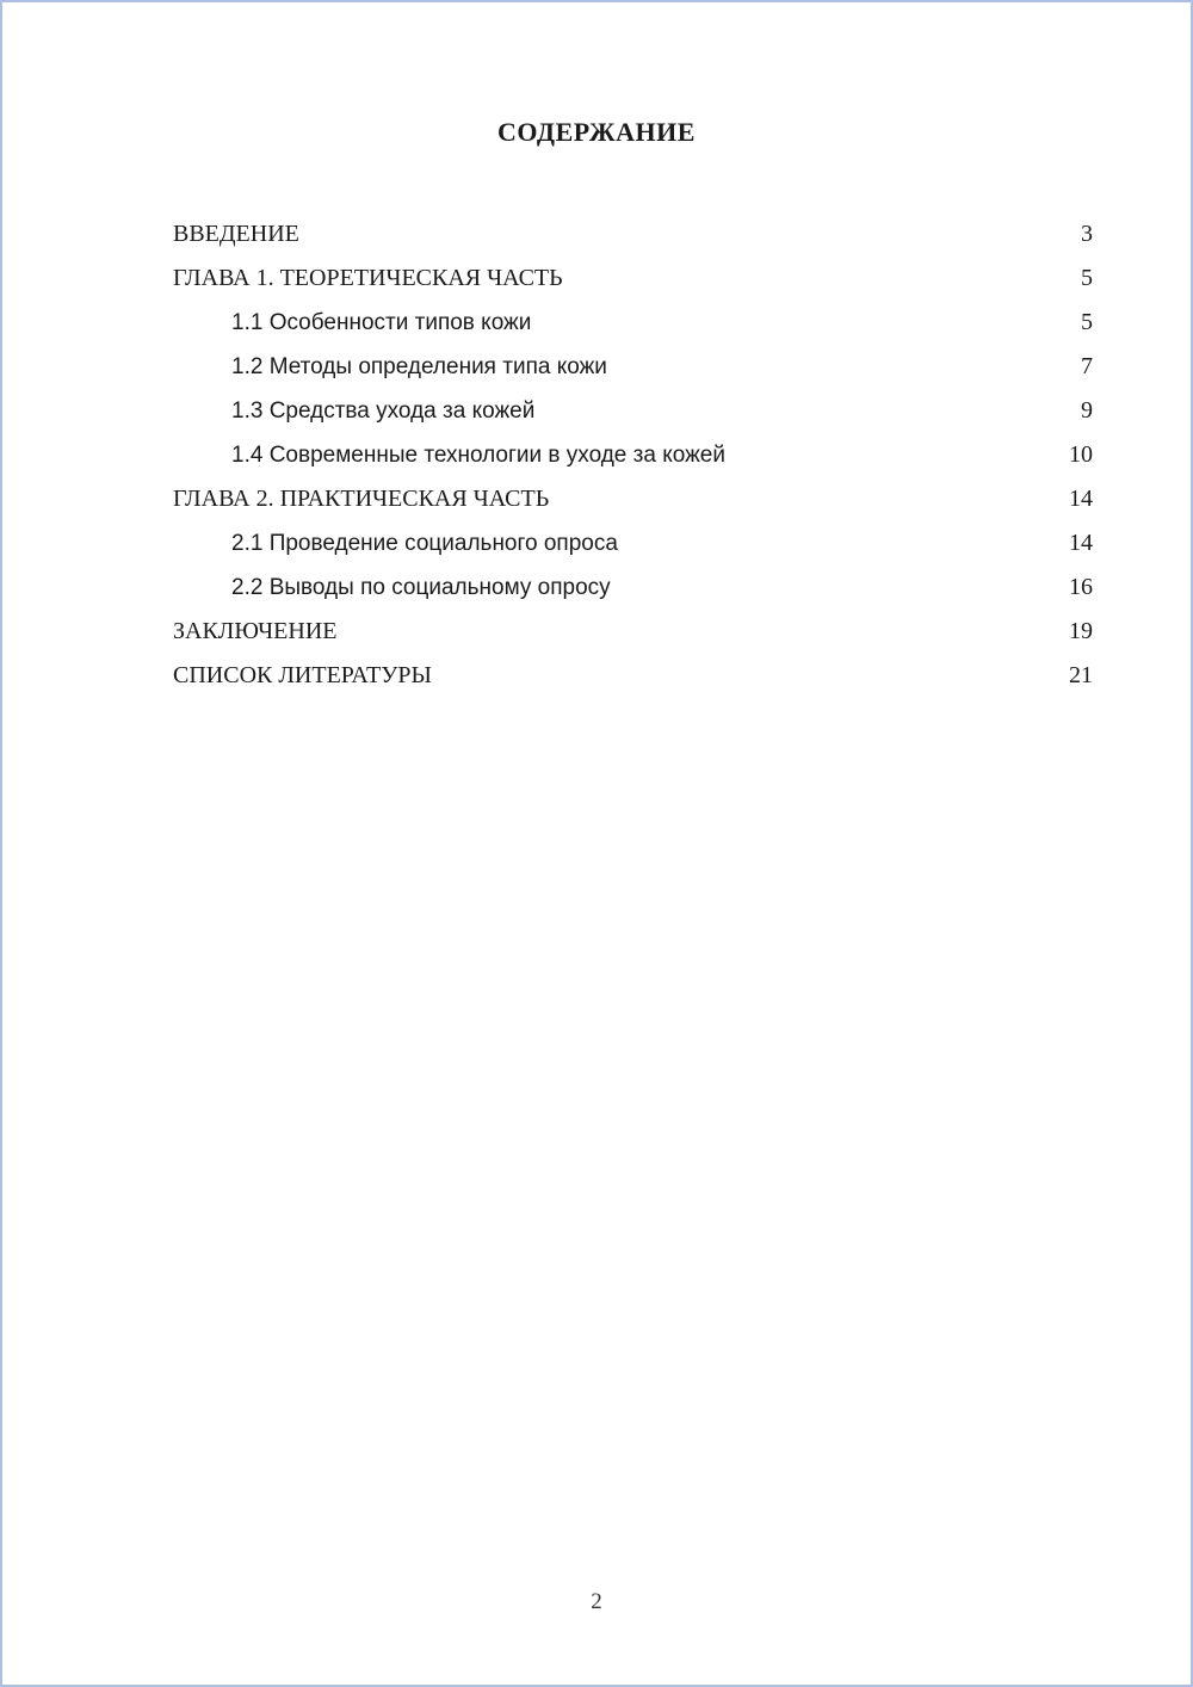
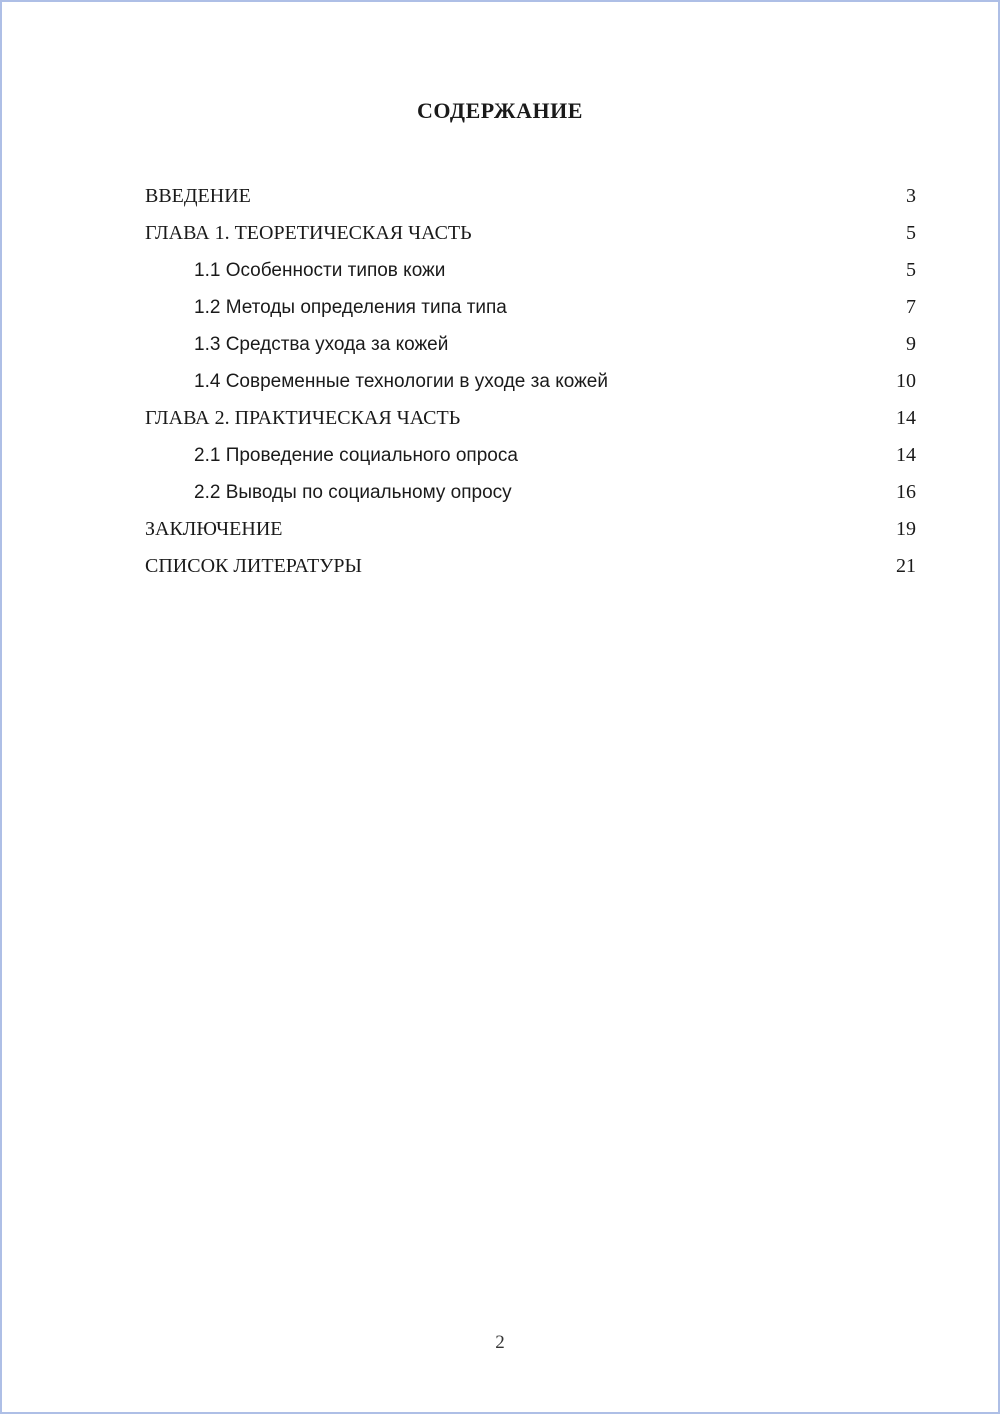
  СОДЕРЖАНИЕ
  ВВЕДЕНИЕ
  3
  ГЛАВА 1. ТЕОРЕТИЧЕСКАЯ ЧАСТЬ
  5
  1.1 Особенности типов кожи
  5
- 1.2 Методы определения типа кожи
+ 1.2 Методы определения типа типа
  7
  1.3 Средства ухода за кожей
  9
  1.4 Современные технологии в уходе за кожей
  10
  ГЛАВА 2. ПРАКТИЧЕСКАЯ ЧАСТЬ
  14
  2.1 Проведение социального опроса
  14
  2.2 Выводы по социальному опросу
  16
  ЗАКЛЮЧЕНИЕ
  19
  СПИСОК ЛИТЕРАТУРЫ
  21
  2
